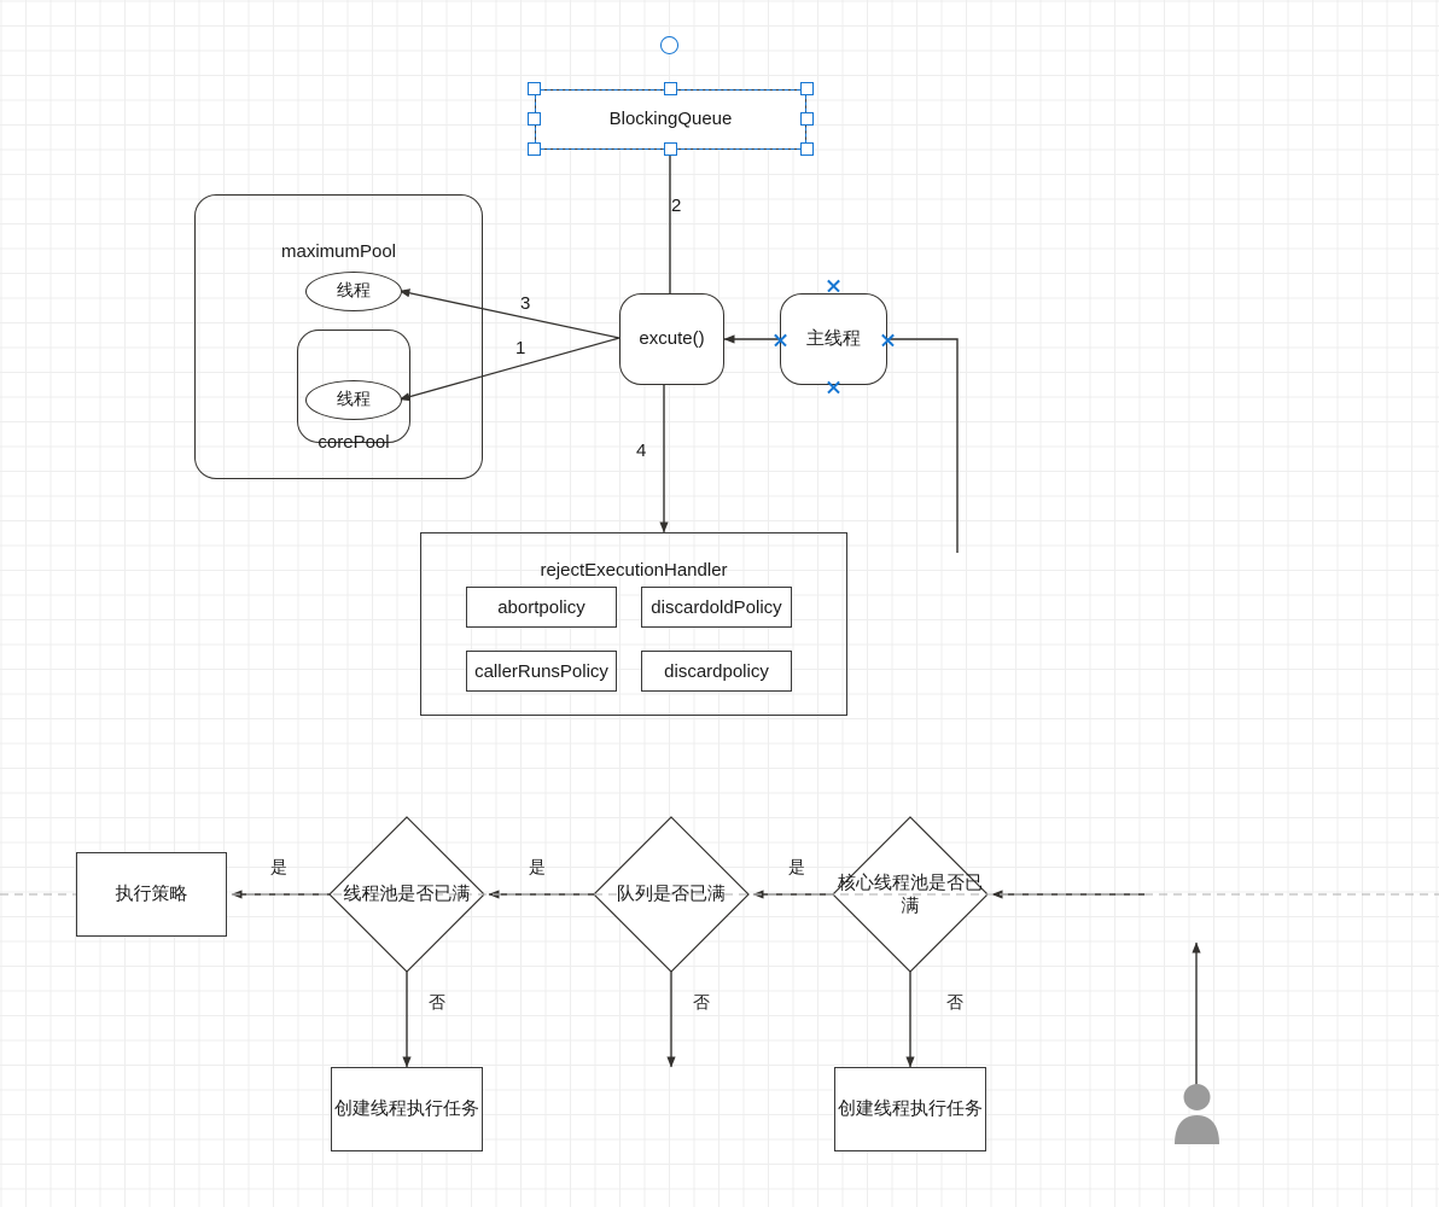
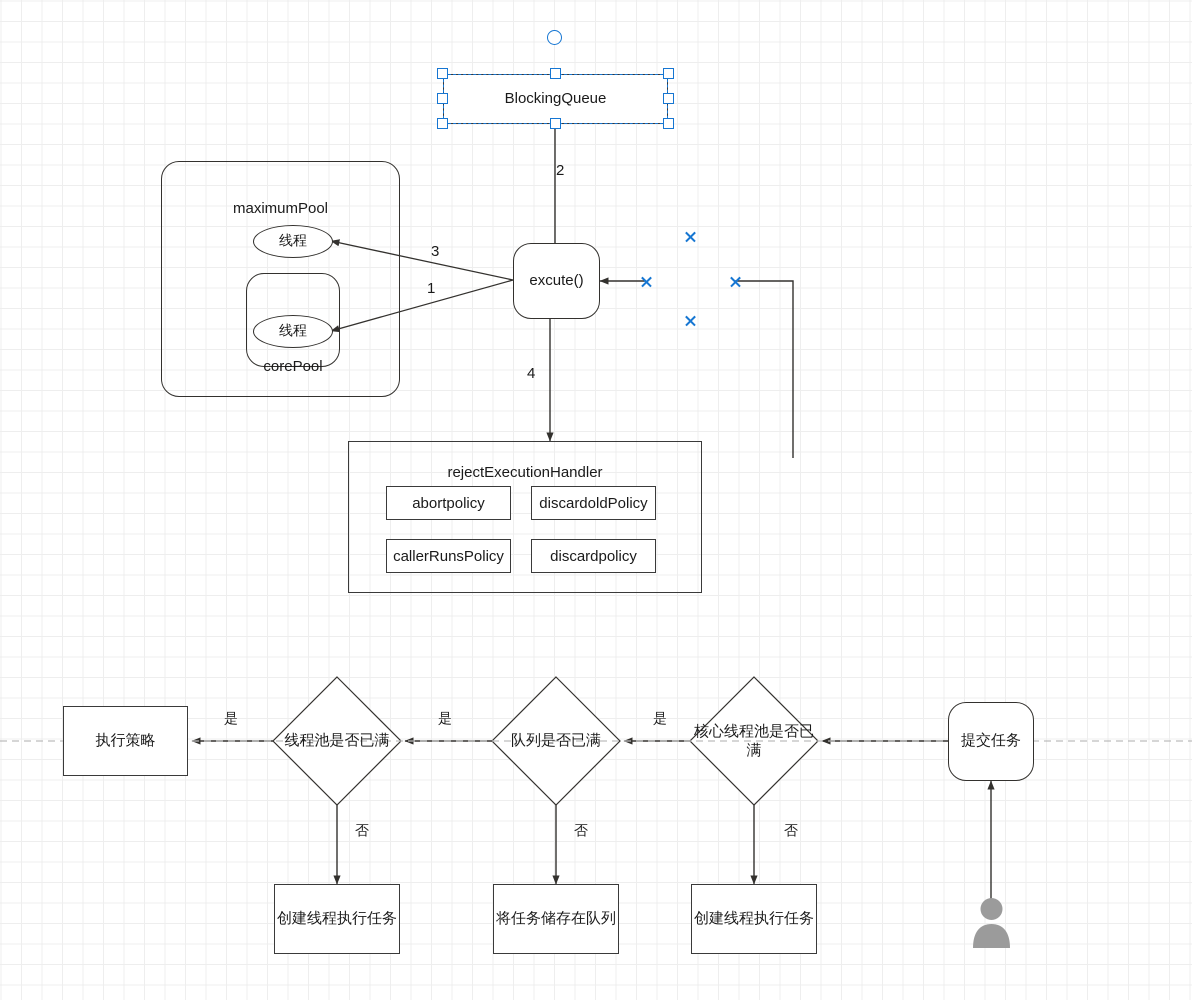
  BlockingQueue
  maximumPool
  corePool
  线程
  线程
  excute()
- 主线程
  rejectExecutionHandler
  abortpolicy
  discardoldPolicy
  callerRunsPolicy
  discardpolicy
  2
  3
  1
  4
  执行策略
  线程池是否已满
  队列是否已满
  核心线程池是否已满
+ 提交任务
  是
  是
  是
  否
  否
  否
  创建线程执行任务
+ 将任务储存在队列
  创建线程执行任务
